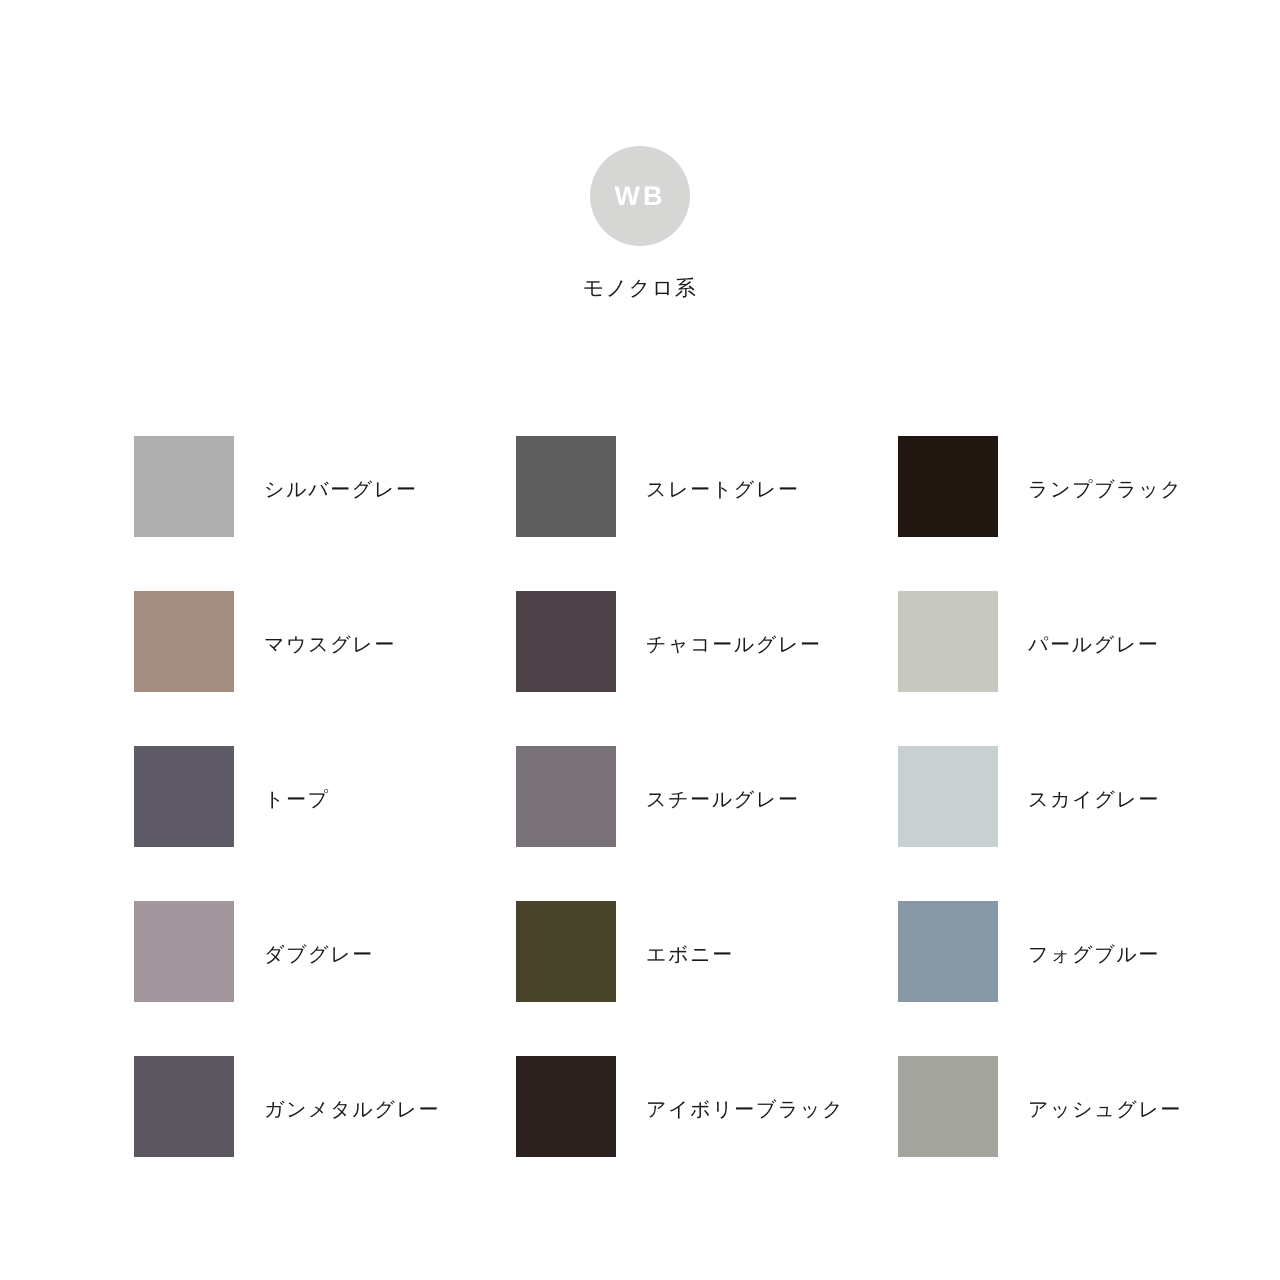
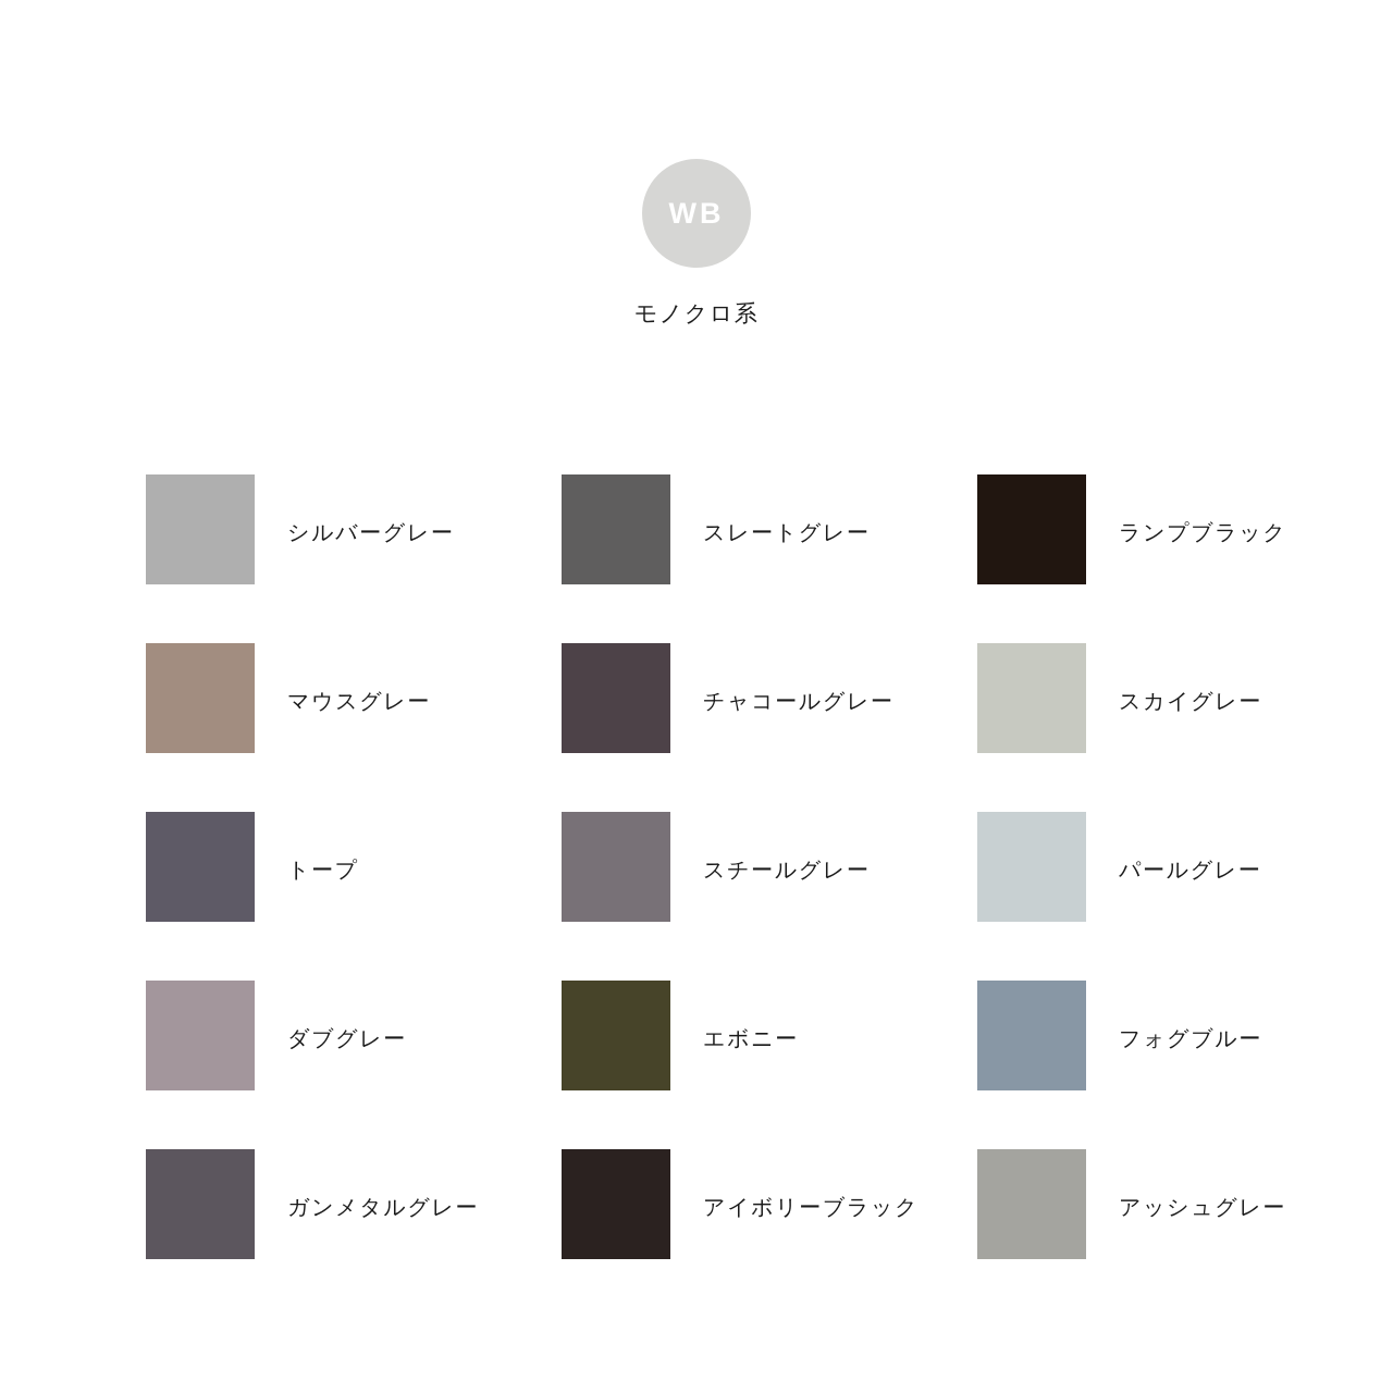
  WB
  モノクロ系
  シルバーグレー
  スレートグレー
  ランプブラック
  マウスグレー
  チャコールグレー
- パールグレー
+ スカイグレー
  トープ
  スチールグレー
- スカイグレー
+ パールグレー
  ダブグレー
  エボニー
  フォグブルー
  ガンメタルグレー
  アイボリーブラック
  アッシュグレー
